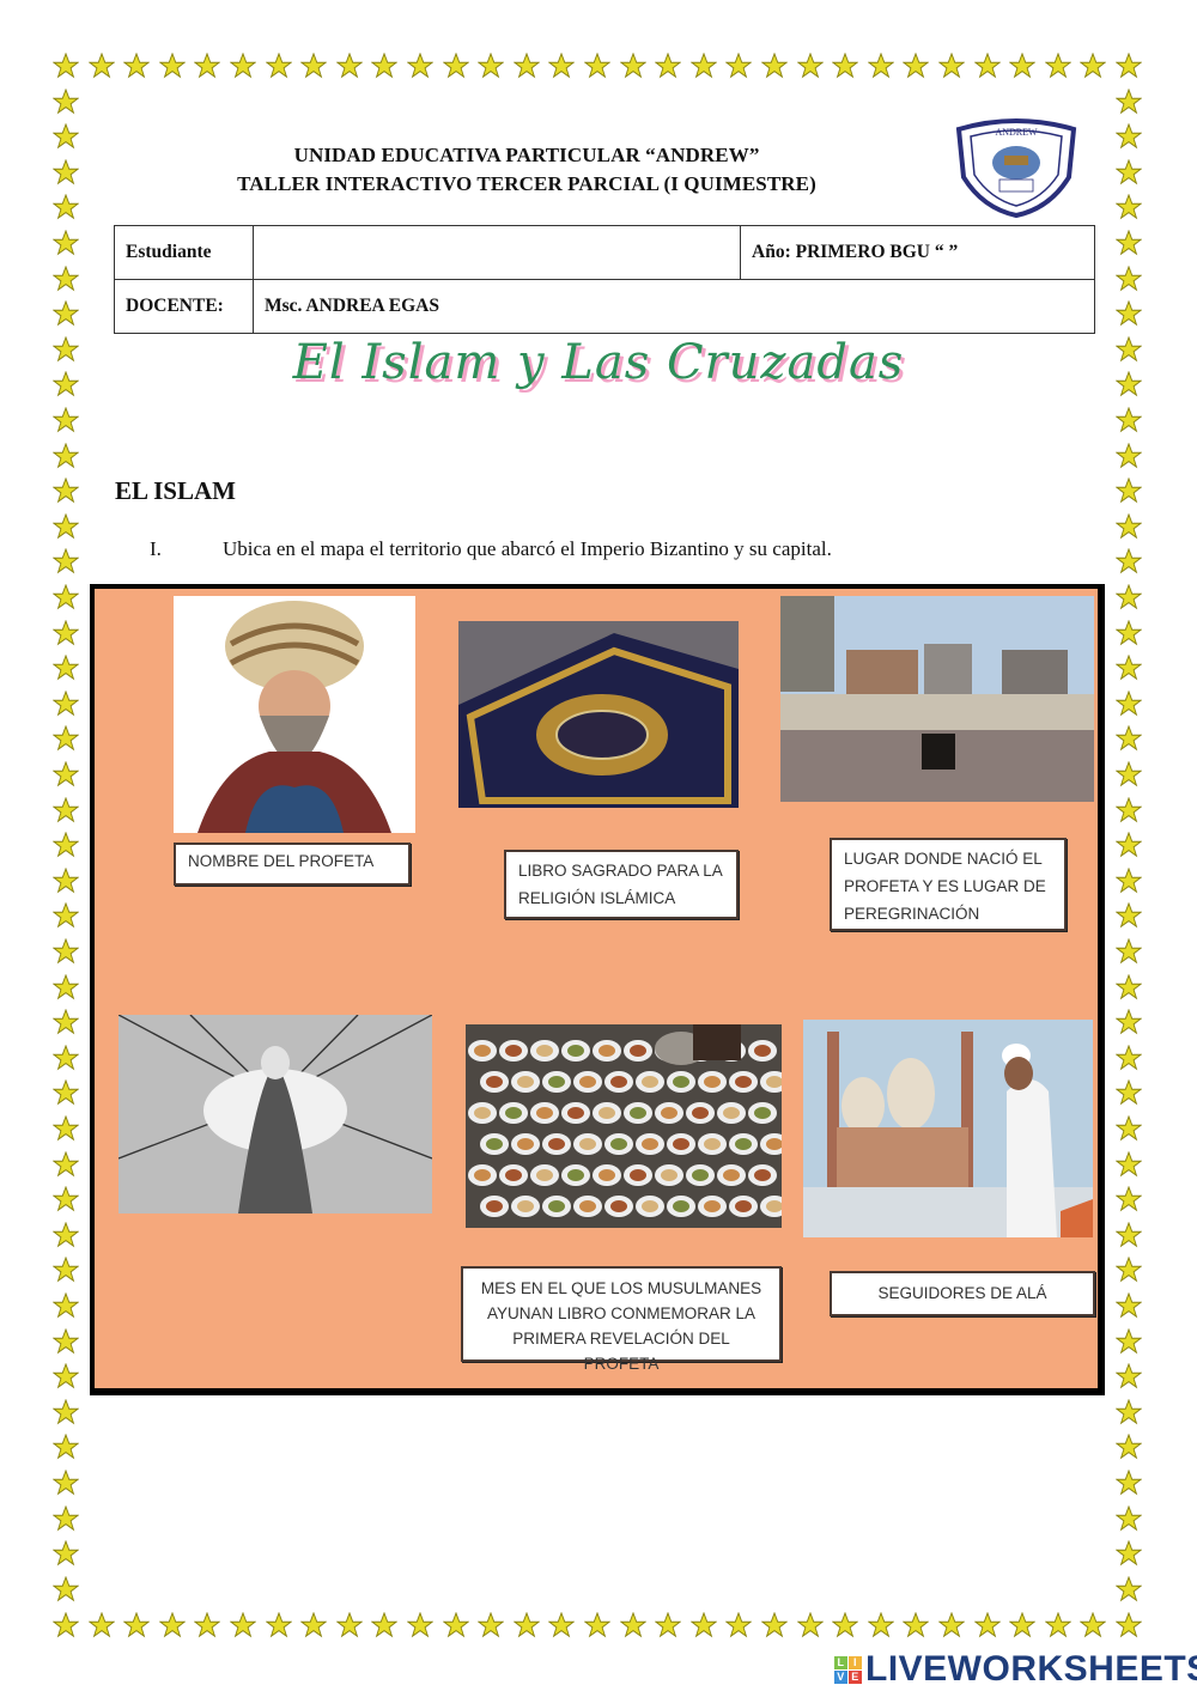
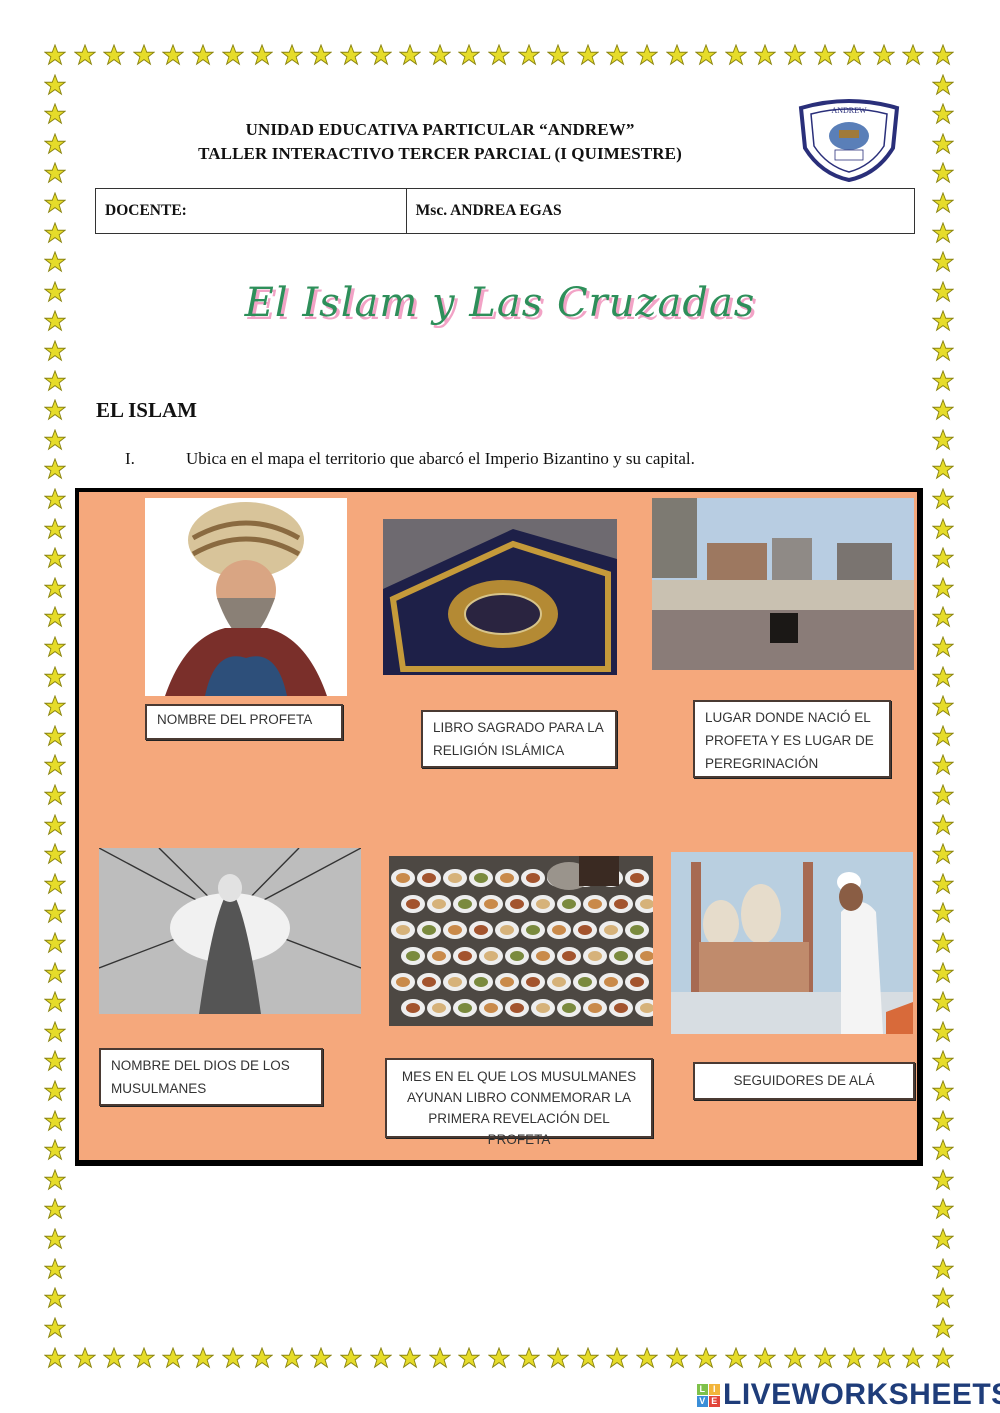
  UNIDAD EDUCATIVA PARTICULAR “ANDREW”
  TALLER INTERACTIVO TERCER PARCIAL (I QUIMESTRE)
  ANDREW
- Estudiante		Año: PRIMERO BGU “ ”
  DOCENTE:	Msc. ANDREA EGAS
  El Islam y Las Cruzadas
  EL ISLAM
  I. Ubica en el mapa el territorio que abarcó el Imperio Bizantino y su capital.
  NOMBRE DEL PROFETA
  LIBRO SAGRADO PARA LA RELIGIÓN ISLÁMICA
  LUGAR DONDE NACIÓ EL PROFETA Y ES LUGAR DE PEREGRINACIÓN
+ NOMBRE DEL DIOS DE LOS MUSULMANES
  MES EN EL QUE LOS MUSULMANES AYUNAN LIBRO CONMEMORAR LA PRIMERA REVELACIÓN DEL PROFETA
  SEGUIDORES DE ALÁ
  L
  I
  V
  E
  LIVEWORKSHEET
